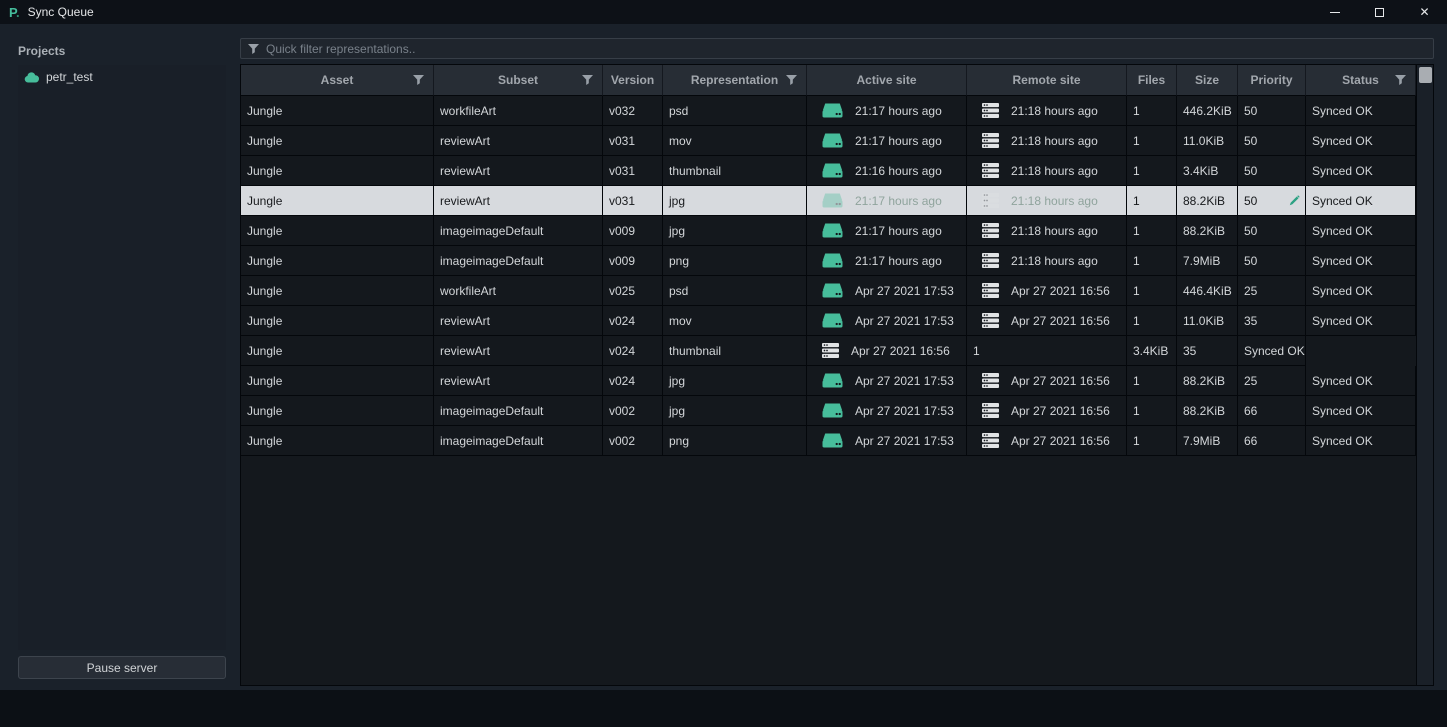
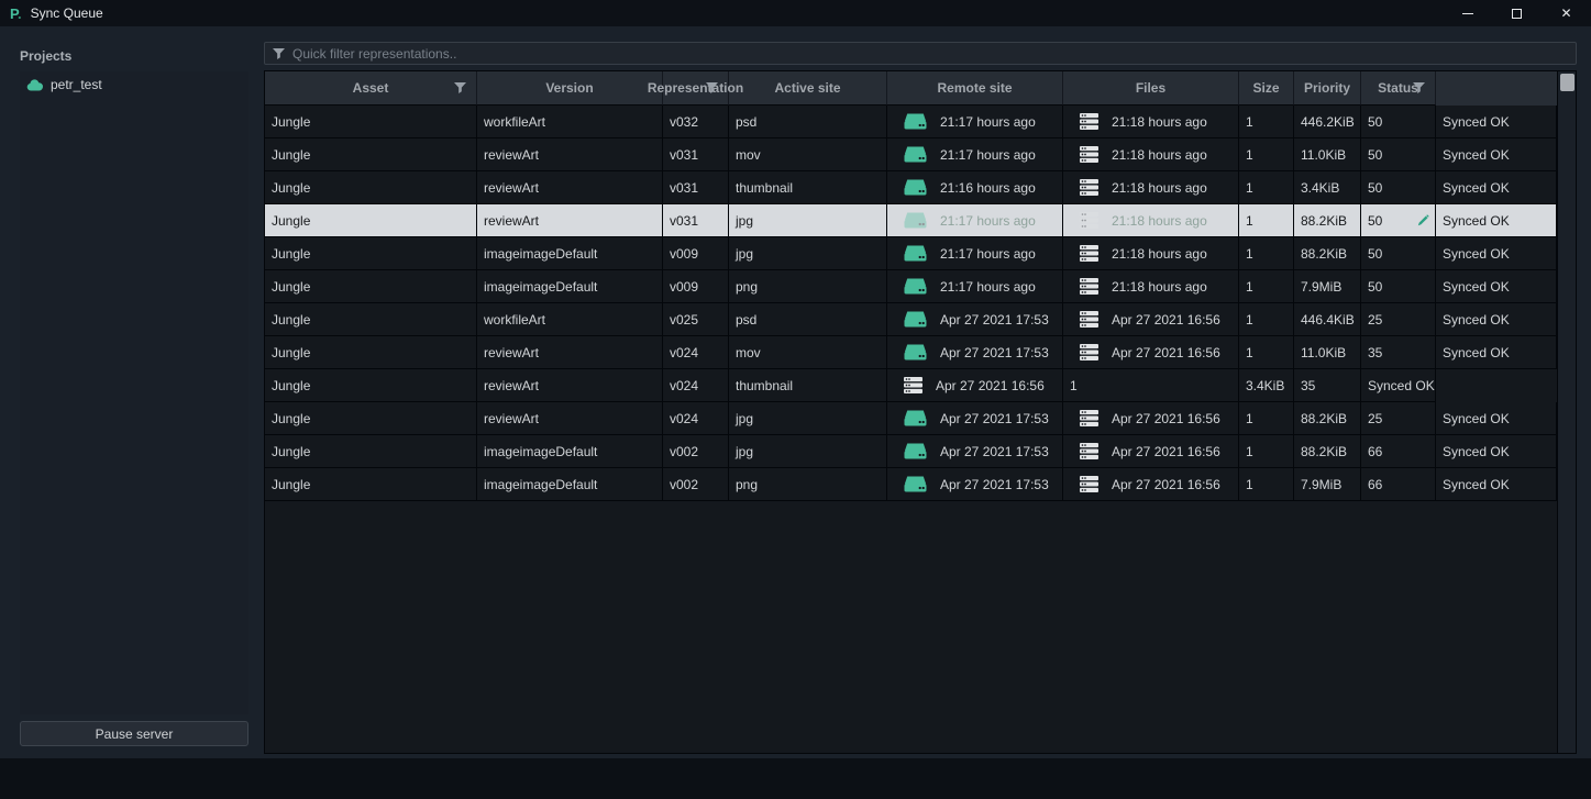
  P.
  Sync Queue
  ✕
  Projects
  petr_test
  Pause server
  Quick filter representations..
  Asset
- Subset
  Version
  Representation
  Active site
  Remote site
  Files
  Size
  Priority
  Status
  Jungle
  workfileArt
  v032
  psd
  21:17 hours ago
  21:18 hours ago
  1
  446.2KiB
  50
  Synced OK
  Jungle
  reviewArt
  v031
  mov
  21:17 hours ago
  21:18 hours ago
  1
  11.0KiB
  50
  Synced OK
  Jungle
  reviewArt
  v031
  thumbnail
  21:16 hours ago
  21:18 hours ago
  1
  3.4KiB
  50
  Synced OK
  Jungle
  reviewArt
  v031
  jpg
  21:17 hours ago
  21:18 hours ago
  1
  88.2KiB
  50
  Synced OK
  Jungle
  imageimageDefault
  v009
  jpg
  21:17 hours ago
  21:18 hours ago
  1
  88.2KiB
  50
  Synced OK
  Jungle
  imageimageDefault
  v009
  png
  21:17 hours ago
  21:18 hours ago
  1
  7.9MiB
  50
  Synced OK
  Jungle
  workfileArt
  v025
  psd
  Apr 27 2021 17:53
  Apr 27 2021 16:56
  1
  446.4KiB
  25
  Synced OK
  Jungle
  reviewArt
  v024
  mov
  Apr 27 2021 17:53
  Apr 27 2021 16:56
  1
  11.0KiB
  35
  Synced OK
  Jungle
  reviewArt
  v024
  thumbnail
  Apr 27 2021 16:56
  1
  3.4KiB
  35
  Synced OK
  Jungle
  reviewArt
  v024
  jpg
  Apr 27 2021 17:53
  Apr 27 2021 16:56
  1
  88.2KiB
  25
  Synced OK
  Jungle
  imageimageDefault
  v002
  jpg
  Apr 27 2021 17:53
  Apr 27 2021 16:56
  1
  88.2KiB
  66
  Synced OK
  Jungle
  imageimageDefault
  v002
  png
  Apr 27 2021 17:53
  Apr 27 2021 16:56
  1
  7.9MiB
  66
  Synced OK
